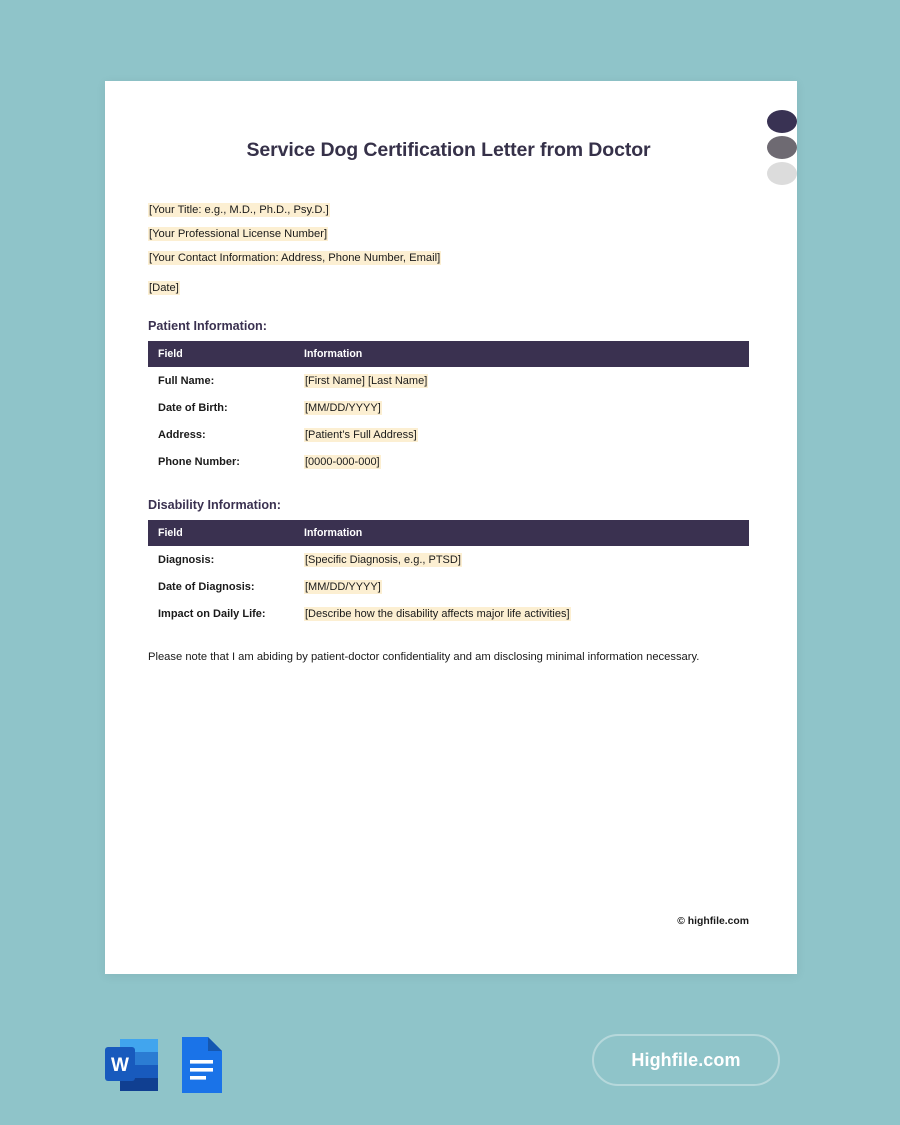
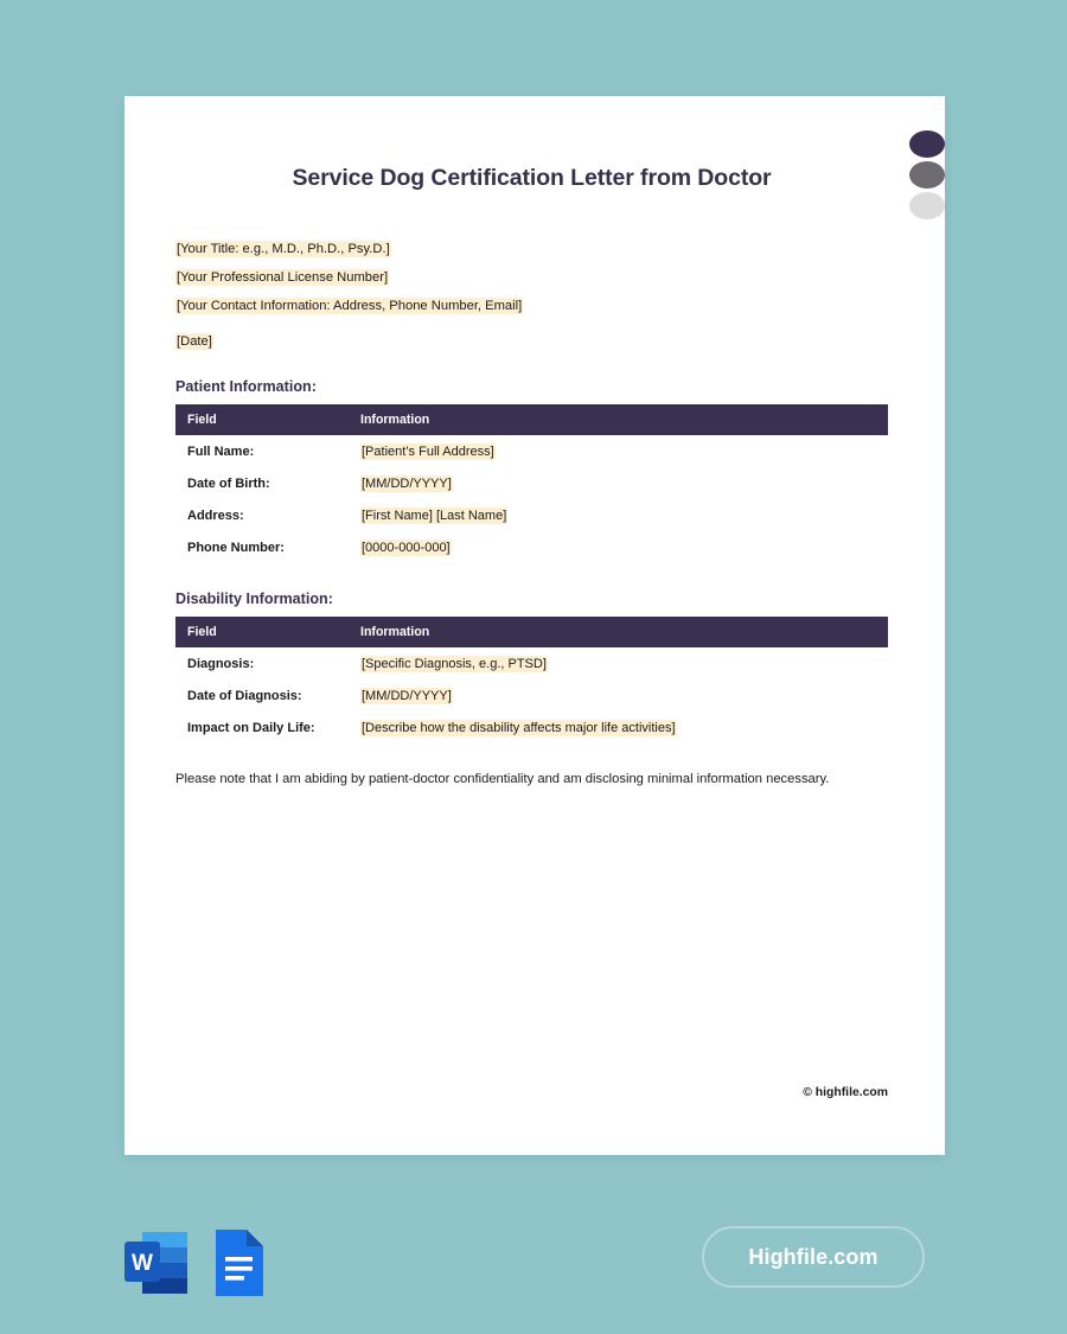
  Service Dog Certification Letter from Doctor
  [Your Title: e.g., M.D., Ph.D., Psy.D.]
  [Your Professional License Number]
  [Your Contact Information: Address, Phone Number, Email]
  [Date]
  Patient Information:
  Field	Information
- Full Name:	[First Name] [Last Name]
+ Full Name:	[Patient’s Full Address]
  Date of Birth:	[MM/DD/YYYY]
- Address:	[Patient’s Full Address]
+ Address:	[First Name] [Last Name]
  Phone Number:	[0000-000-000]
  Disability Information:
  Field	Information
  Diagnosis:	[Specific Diagnosis, e.g., PTSD]
  Date of Diagnosis:	[MM/DD/YYYY]
  Impact on Daily Life:	[Describe how the disability affects major life activities]
  Please note that I am abiding by patient-doctor confidentiality and am disclosing minimal information necessary.
  © highfile.com
  W
  Highfile.com
